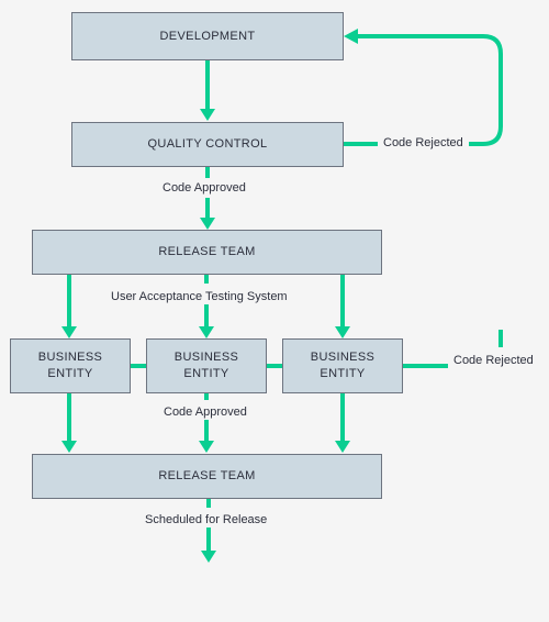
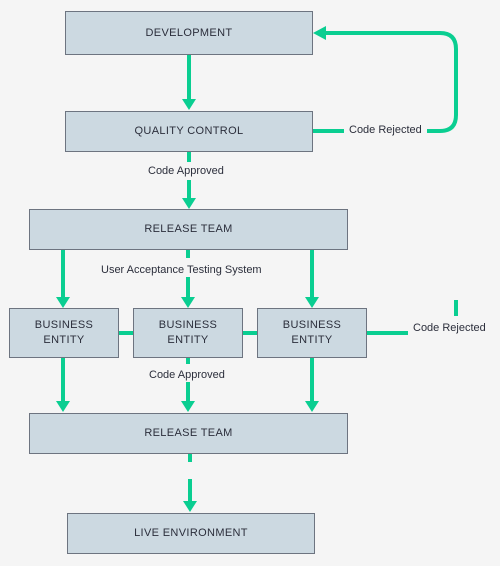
  DEVELOPMENT
  QUALITY CONTROL
  RELEASE TEAM
  BUSINESS
  ENTITY
  BUSINESS
  ENTITY
  BUSINESS
  ENTITY
  RELEASE TEAM
+ LIVE ENVIRONMENT
  Code Rejected
  Code Approved
  User Acceptance Testing System
  Code Rejected
  Code Approved
- Scheduled for Release
